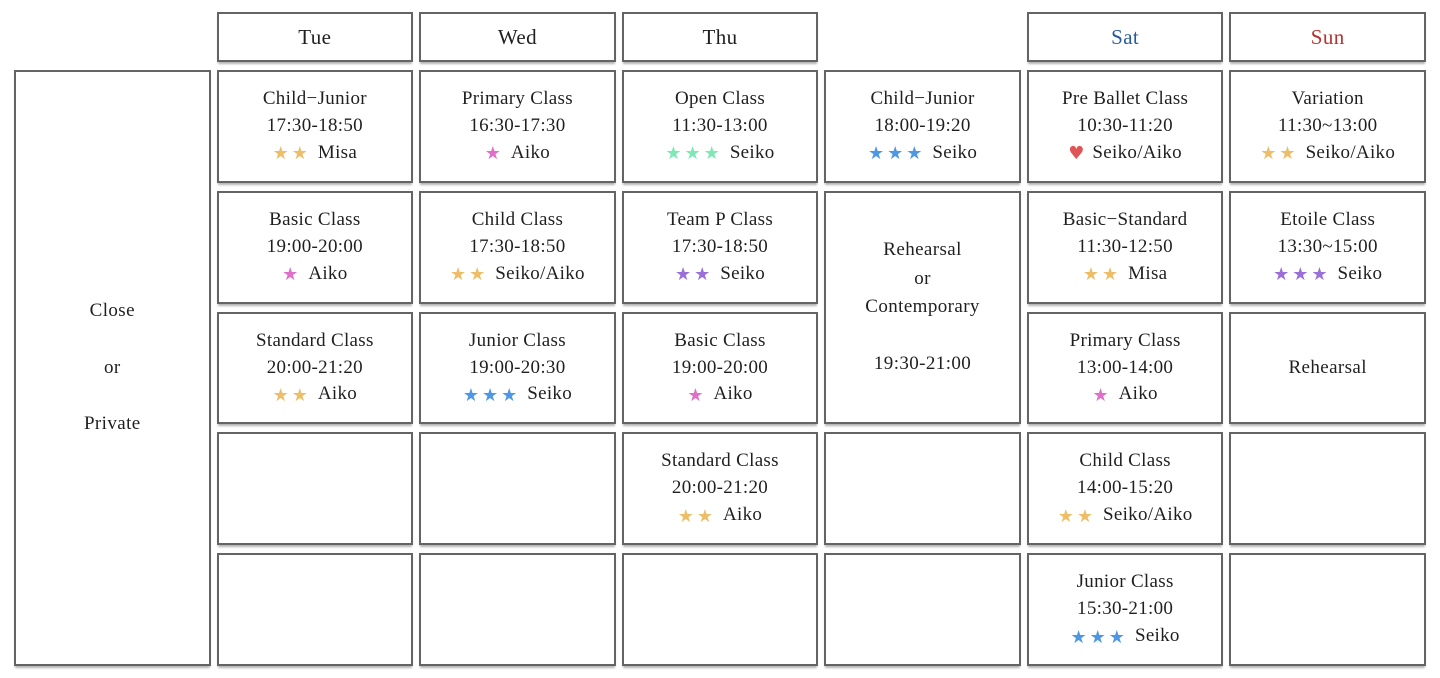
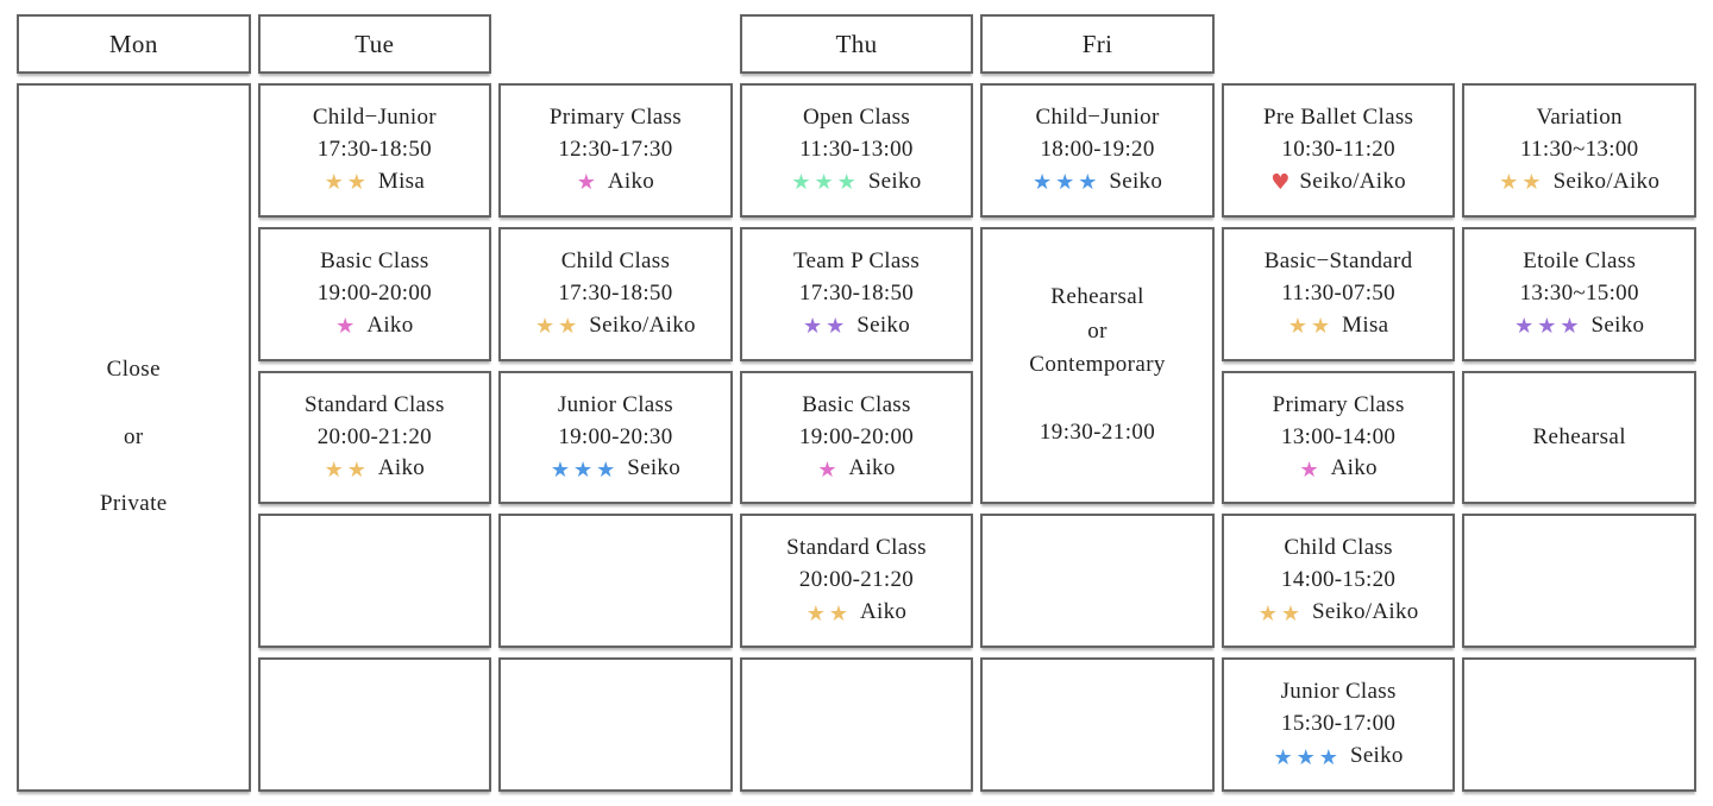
+ Mon
  Close
  or
  Private
  Tue
  Child−Junior
  17:30-18:50
  ★★
  Misa
  Basic Class
  19:00-20:00
  ★
  Aiko
  Standard Class
  20:00-21:20
  ★★
  Aiko
- Wed
  Primary Class
- 16:30-17:30
+ 12:30-17:30
  ★
  Aiko
  Child Class
  17:30-18:50
  ★★
  Seiko/Aiko
  Junior Class
  19:00-20:30
  ★★★
  Seiko
  Thu
  Open Class
  11:30-13:00
  ★★★
  Seiko
  Team P Class
  17:30-18:50
  ★★
  Seiko
  Basic Class
  19:00-20:00
  ★
  Aiko
  Standard Class
  20:00-21:20
  ★★
  Aiko
+ Fri
  Child−Junior
  18:00-19:20
  ★★★
  Seiko
  Rehearsal
  or
  Contemporary
  19:30-21:00
- Sat
  Pre Ballet Class
  10:30-11:20
  ♥
  Seiko/Aiko
  Basic−Standard
- 11:30-12:50
+ 11:30-07:50
  ★★
  Misa
  Primary Class
  13:00-14:00
  ★
  Aiko
  Child Class
  14:00-15:20
  ★★
  Seiko/Aiko
  Junior Class
- 15:30-21:00
+ 15:30-17:00
  ★★★
  Seiko
- Sun
  Variation
  11:30~13:00
  ★★
  Seiko/Aiko
  Etoile Class
  13:30~15:00
  ★★★
  Seiko
  Rehearsal
